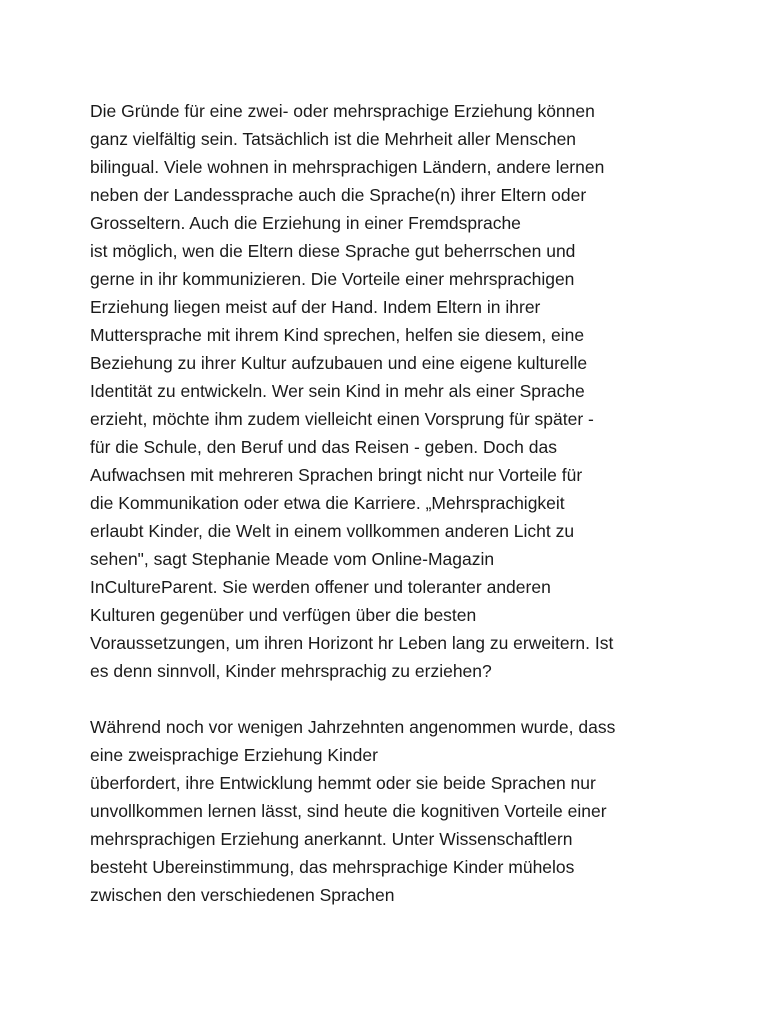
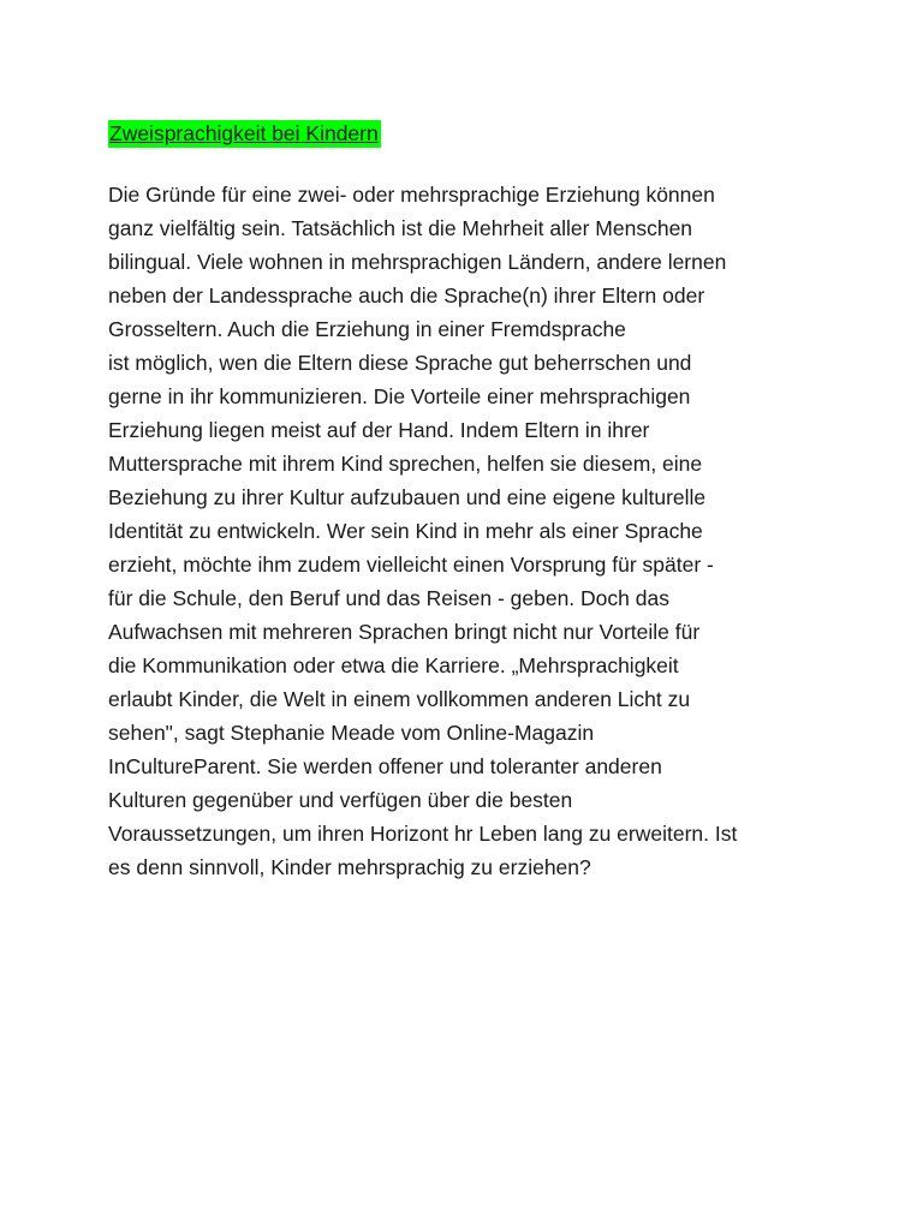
+ Zweisprachigkeit bei Kindern
  Die Gründe für eine zwei- oder mehrsprachige Erziehung können
  ganz vielfältig sein. Tatsächlich ist die Mehrheit aller Menschen
  bilingual. Viele wohnen in mehrsprachigen Ländern, andere lernen
  neben der Landessprache auch die Sprache(n) ihrer Eltern oder
  Grosseltern. Auch die Erziehung in einer Fremdsprache
  ist möglich, wen die Eltern diese Sprache gut beherrschen und
  gerne in ihr kommunizieren. Die Vorteile einer mehrsprachigen
  Erziehung liegen meist auf der Hand. Indem Eltern in ihrer
  Muttersprache mit ihrem Kind sprechen, helfen sie diesem, eine
  Beziehung zu ihrer Kultur aufzubauen und eine eigene kulturelle
  Identität zu entwickeln. Wer sein Kind in mehr als einer Sprache
  erzieht, möchte ihm zudem vielleicht einen Vorsprung für später -
  für die Schule, den Beruf und das Reisen - geben. Doch das
  Aufwachsen mit mehreren Sprachen bringt nicht nur Vorteile für
  die Kommunikation oder etwa die Karriere. „Mehrsprachigkeit
  erlaubt Kinder, die Welt in einem vollkommen anderen Licht zu
  sehen", sagt Stephanie Meade vom Online-Magazin
  InCultureParent. Sie werden offener und toleranter anderen
  Kulturen gegenüber und verfügen über die besten
  Voraussetzungen, um ihren Horizont hr Leben lang zu erweitern. Ist
  es denn sinnvoll, Kinder mehrsprachig zu erziehen?
- Während noch vor wenigen Jahrzehnten angenommen wurde, dass
- eine zweisprachige Erziehung Kinder
- überfordert, ihre Entwicklung hemmt oder sie beide Sprachen nur
- unvollkommen lernen lässt, sind heute die kognitiven Vorteile einer
- mehrsprachigen Erziehung anerkannt. Unter Wissenschaftlern
- besteht Ubereinstimmung, das mehrsprachige Kinder mühelos
- zwischen den verschiedenen Sprachen
